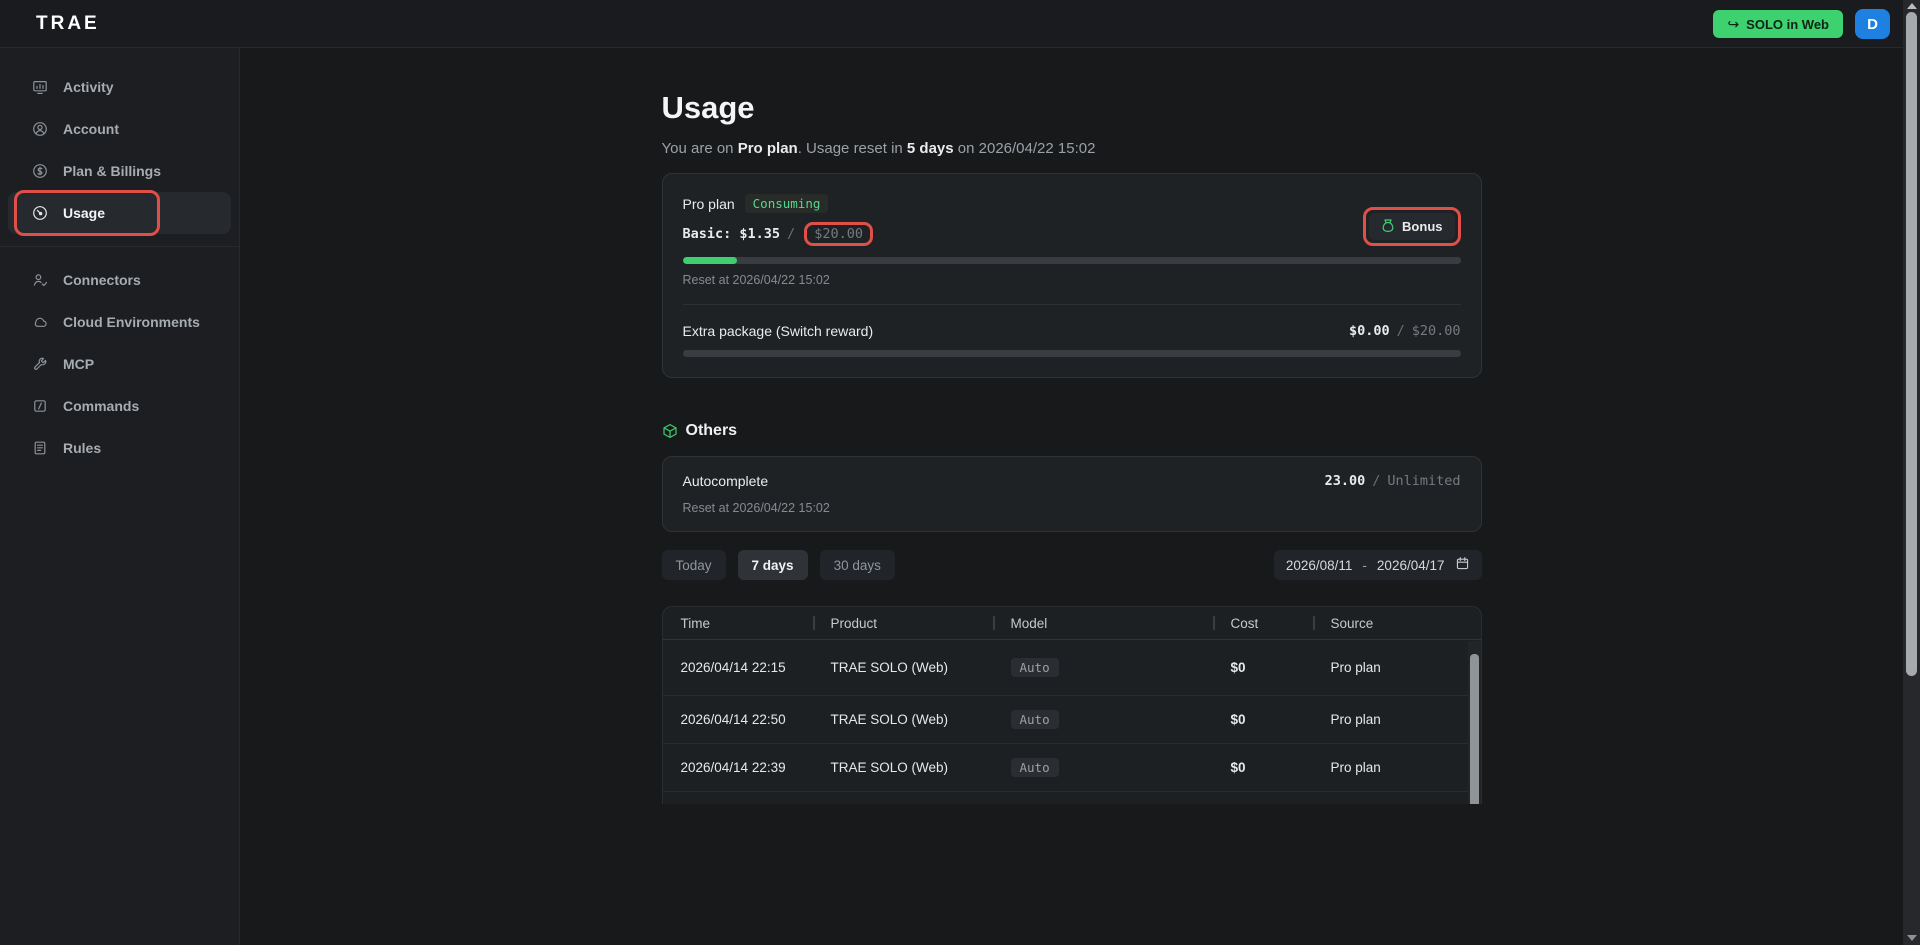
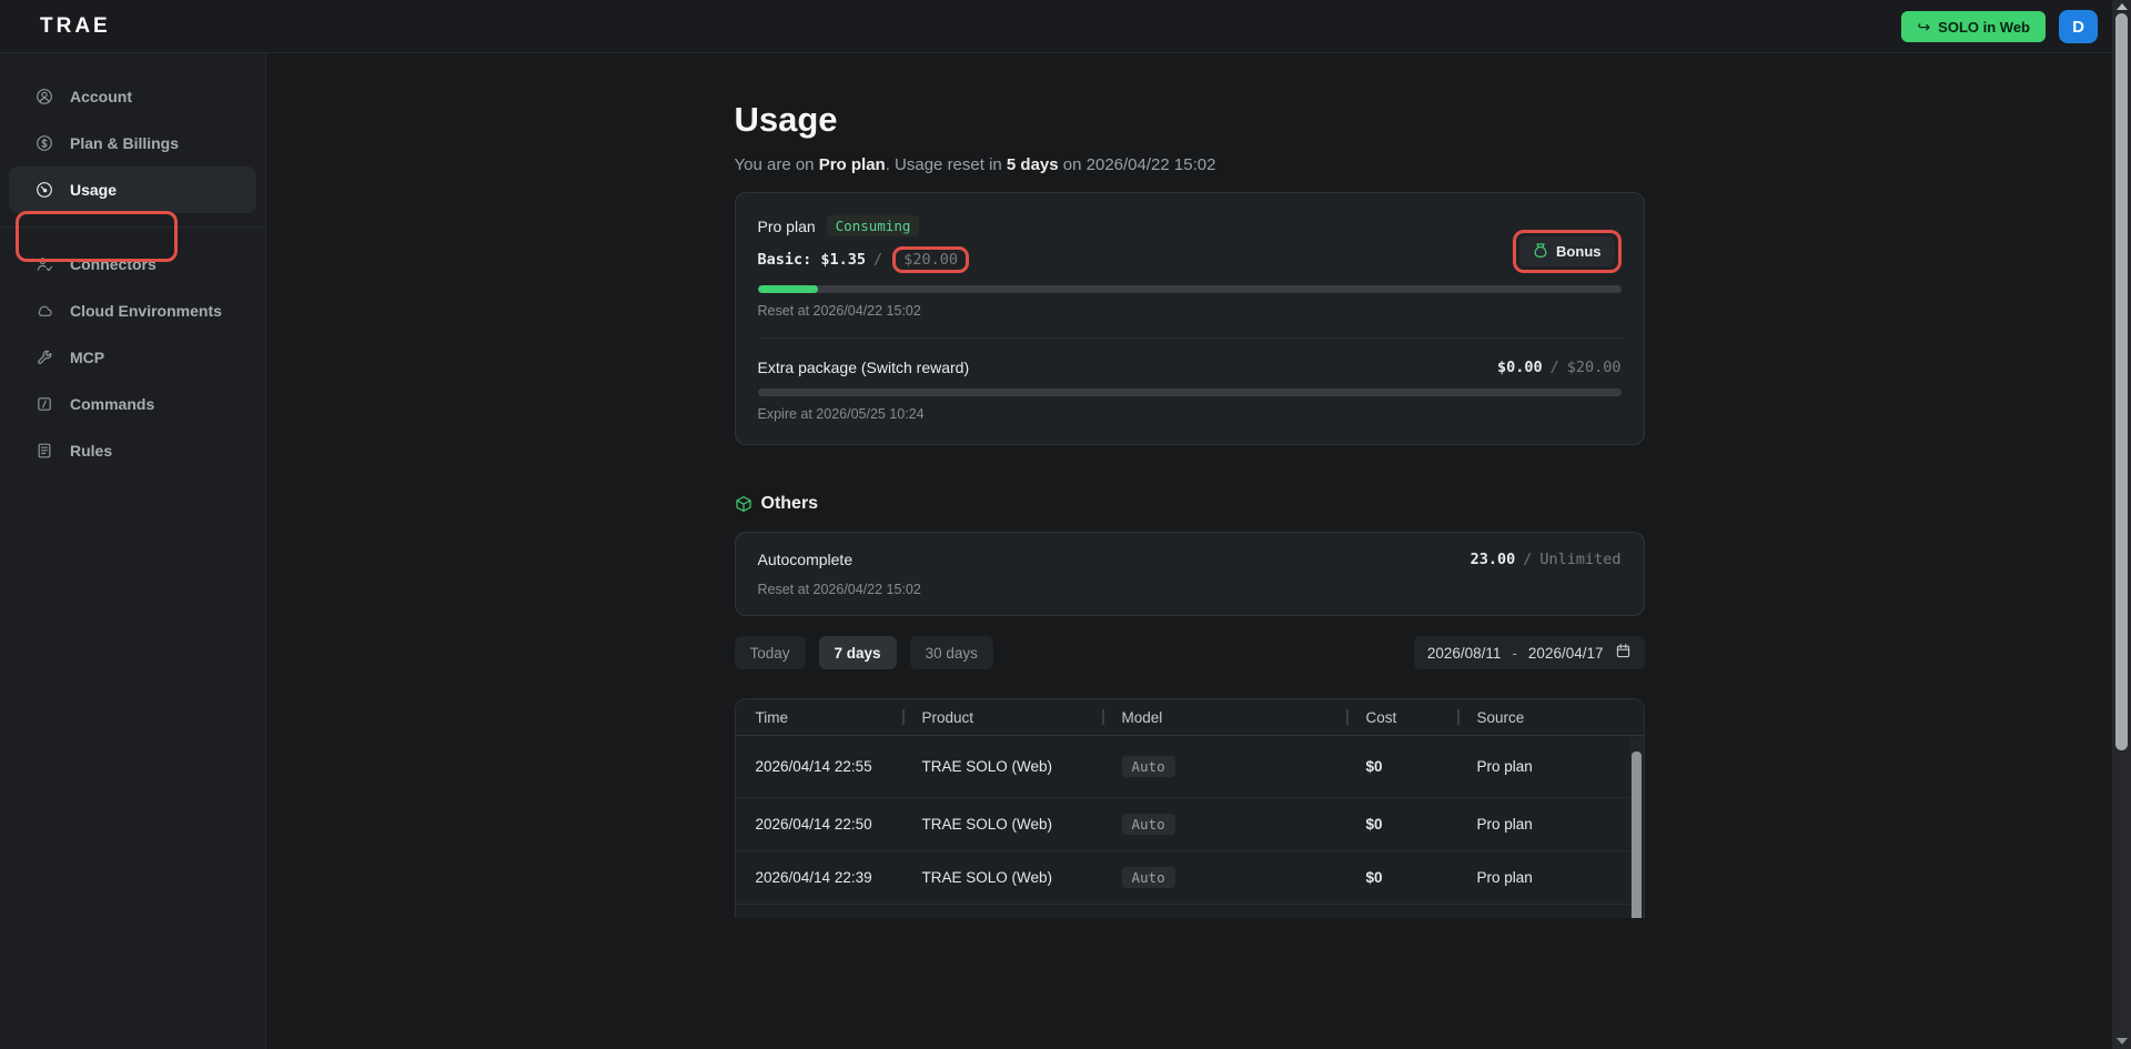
  TRAE
  ↪
  SOLO in Web
  D
- Activity
  Account
  Plan & Billings
  Usage
  Connectors
  Cloud Environments
  MCP
  Commands
  Rules
  Usage
  You are on Pro plan. Usage reset in 5 days on 2026/04/22 15:02
  Pro plan
  Consuming
  Basic: $1.35
  /
  $20.00
  Bonus
  Reset at 2026/04/22 15:02
  Extra package (Switch reward)
  $0.00
  /
  $20.00
+ Expire at 2026/05/25 10:24
  Others
  Autocomplete
  23.00
  /
  Unlimited
  Reset at 2026/04/22 15:02
  Today
  7 days
  30 days
  2026/08/11
  -
  2026/04/17
  Time
  Product
  Model
  Cost
  Source
- 2026/04/14 22:15
+ 2026/04/14 22:55
  TRAE SOLO (Web)
  Auto
  $0
  Pro plan
  2026/04/14 22:50
  TRAE SOLO (Web)
  Auto
  $0
  Pro plan
  2026/04/14 22:39
  TRAE SOLO (Web)
  Auto
  $0
  Pro plan
